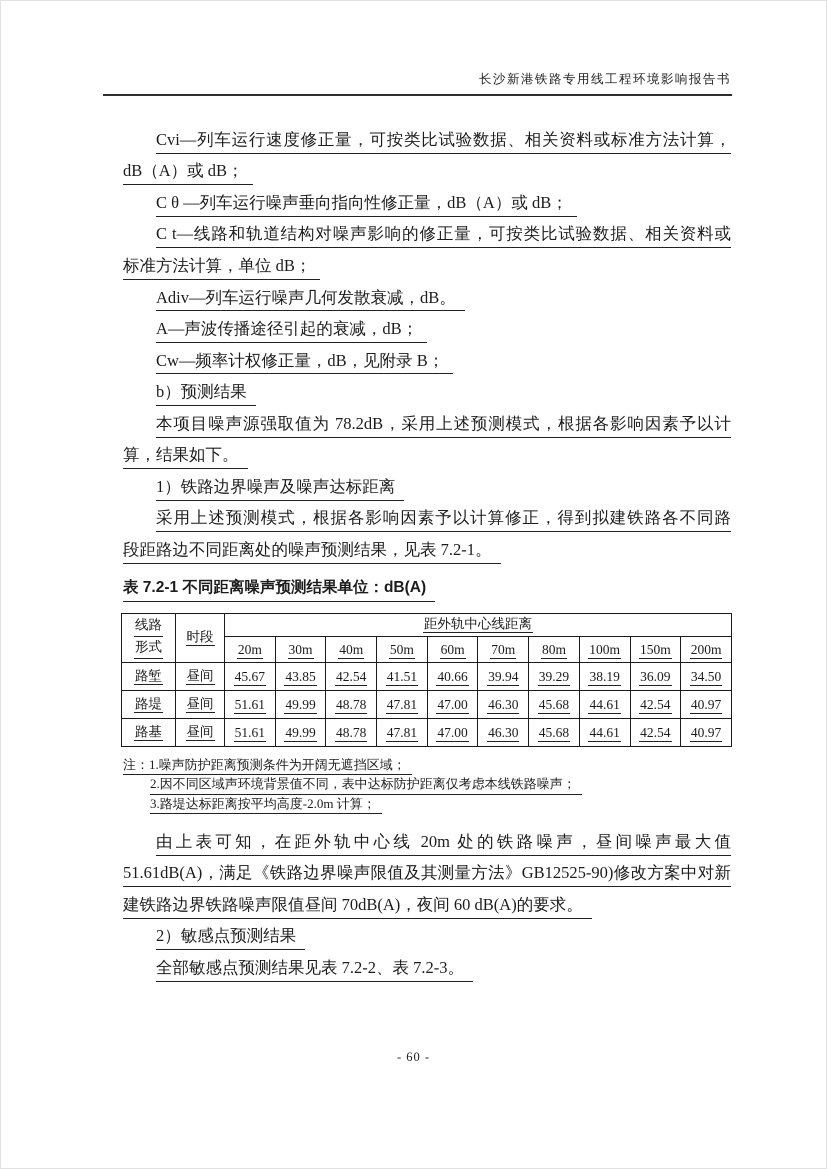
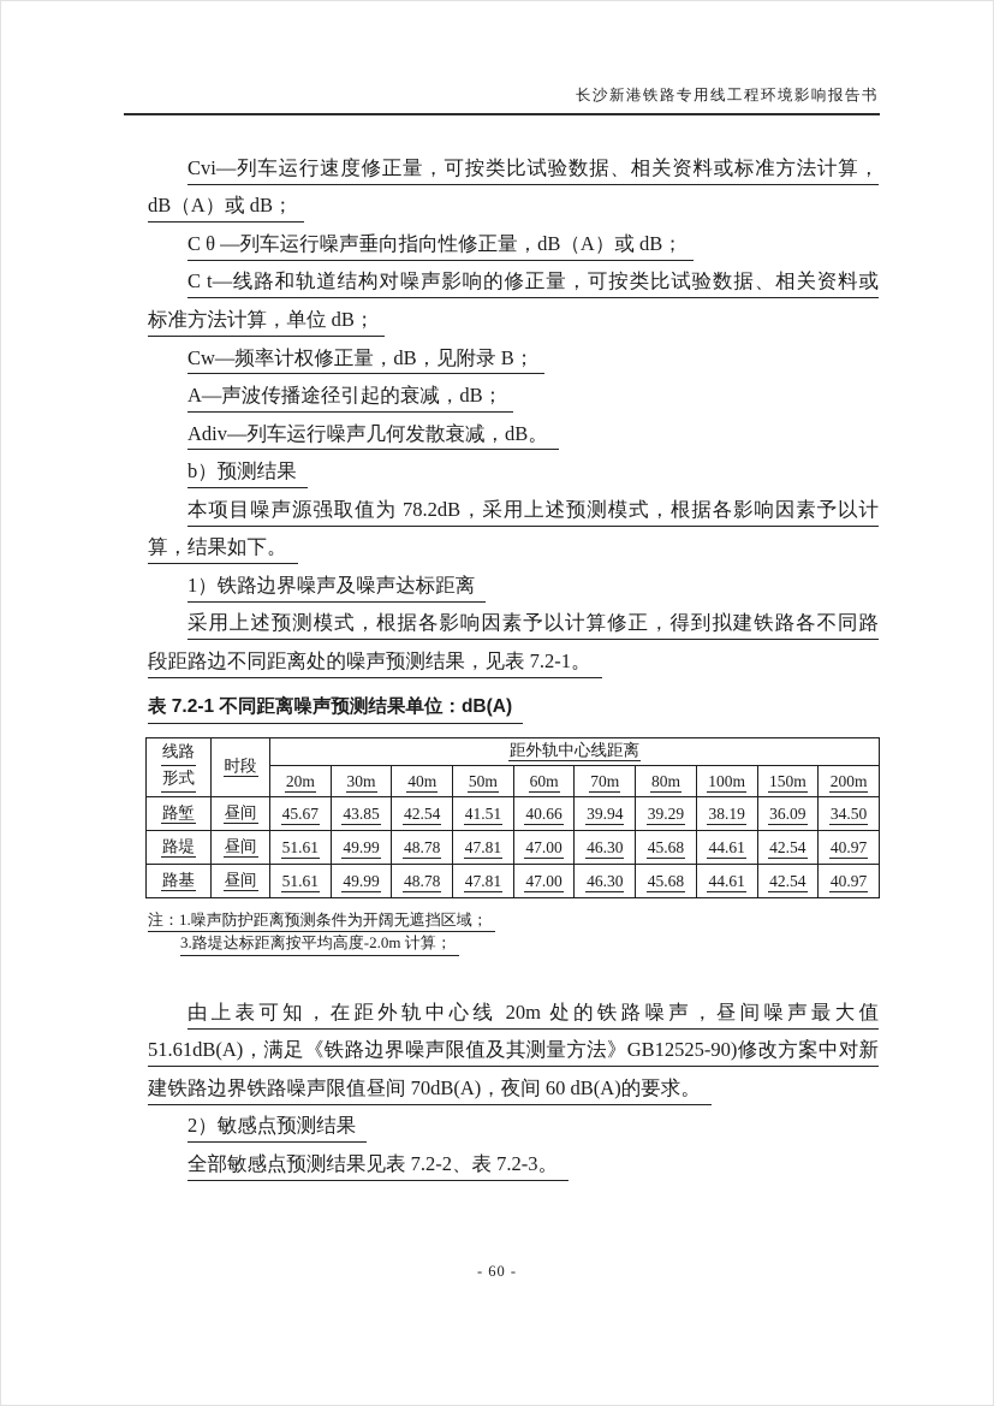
  长沙新港铁路专用线工程环境影响报告书
  Cvi—列车运行速度修正量，可按类比试验数据、相关资料或标准方法计算，
  dB（A）或 dB；
  C θ —列车运行噪声垂向指向性修正量，dB（A）或 dB；
  C t—线路和轨道结构对噪声影响的修正量，可按类比试验数据、相关资料或
  标准方法计算，单位 dB；
- Adiv—列车运行噪声几何发散衰减，dB。
+ Cw—频率计权修正量，dB，见附录 B；
  A—声波传播途径引起的衰减，dB；
- Cw—频率计权修正量，dB，见附录 B；
+ Adiv—列车运行噪声几何发散衰减，dB。
  b）预测结果
  本项目噪声源强取值为 78.2dB，采用上述预测模式，根据各影响因素予以计
  算，结果如下。
  1）铁路边界噪声及噪声达标距离
  采用上述预测模式，根据各影响因素予以计算修正，得到拟建铁路各不同路
  段距路边不同距离处的噪声预测结果，见表 7.2-1。
  表 7.2-1 不同距离噪声预测结果单位：dB(A)
  线路 形式	时段	距外轨中心线距离
  20m	30m	40m	50m	60m	70m	80m	100m	150m	200m
  路堑	昼间	45.67	43.85	42.54	41.51	40.66	39.94	39.29	38.19	36.09	34.50
  路堤	昼间	51.61	49.99	48.78	47.81	47.00	46.30	45.68	44.61	42.54	40.97
  路基	昼间	51.61	49.99	48.78	47.81	47.00	46.30	45.68	44.61	42.54	40.97
  注：1.噪声防护距离预测条件为开阔无遮挡区域；
- 2.因不同区域声环境背景值不同，表中达标防护距离仅考虑本线铁路噪声；
  3.路堤达标距离按平均高度-2.0m 计算；
  由上表可知，在距外轨中心线 20m 处的铁路噪声，昼间噪声最大值
  51.61dB(A)，满足《铁路边界噪声限值及其测量方法》GB12525-90)修改方案中对新
  建铁路边界铁路噪声限值昼间 70dB(A)，夜间 60 dB(A)的要求。
  2）敏感点预测结果
  全部敏感点预测结果见表 7.2-2、表 7.2-3。
  - 60 -
